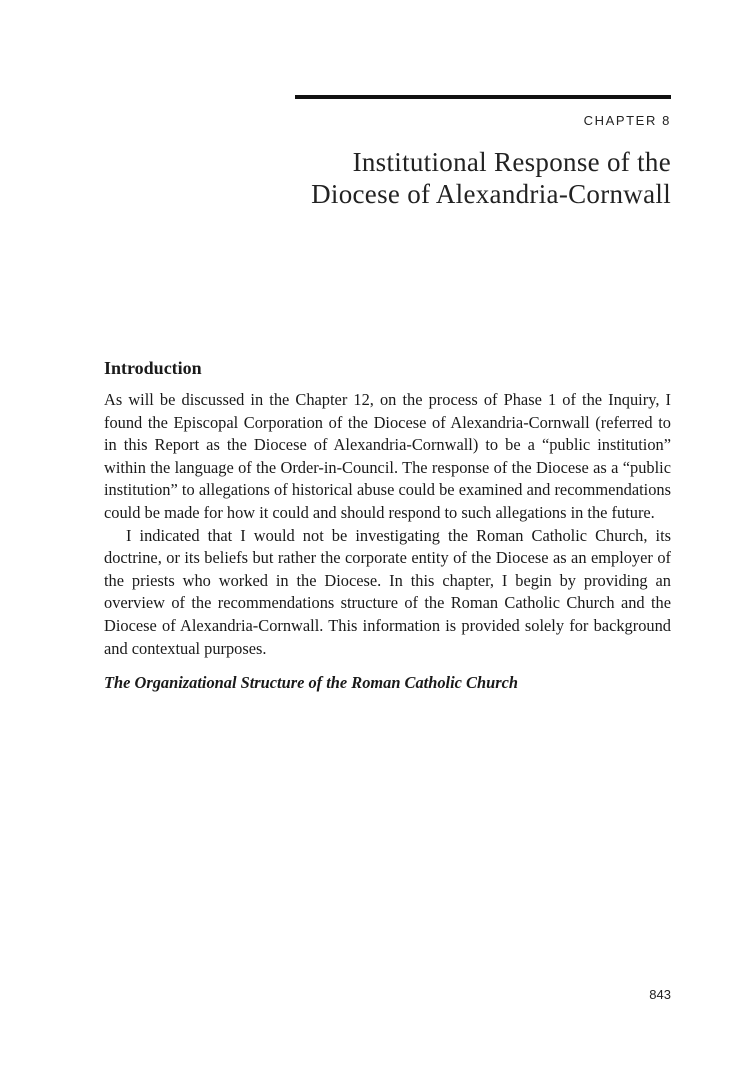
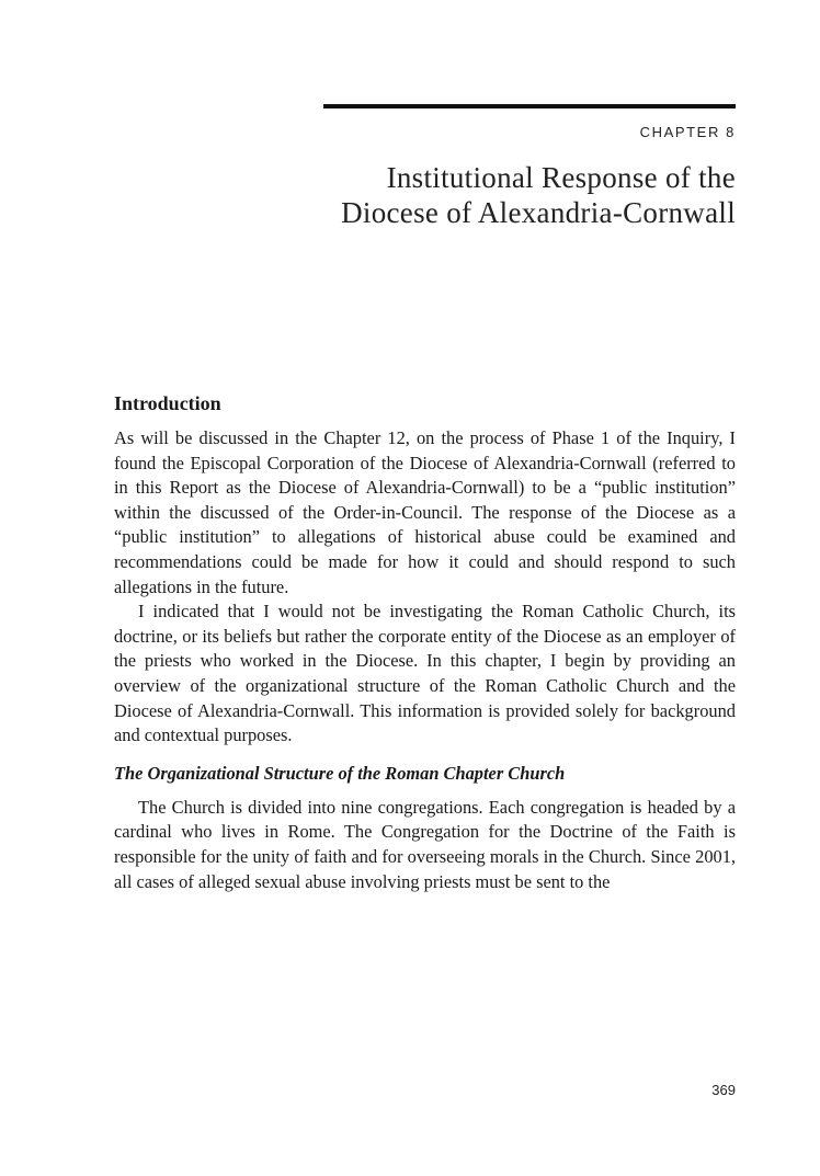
  CHAPTER 8
  Institutional Response of the
  Diocese of Alexandria-Cornwall
  Introduction
- As will be discussed in the Chapter 12, on the process of Phase 1 of the Inquiry, I found the Episcopal Corporation of the Diocese of Alexandria-Cornwall (referred to in this Report as the Diocese of Alexandria-Cornwall) to be a “public institu­tion” within the language of the Order-in-Council. The response of the Diocese as a “public institution” to allegations of historical abuse could be examined and recommendations could be made for how it could and should respond to such allegations in the future.
+ As will be discussed in the Chapter 12, on the process of Phase 1 of the Inquiry, I found the Episcopal Corporation of the Diocese of Alexandria-Cornwall (referred to in this Report as the Diocese of Alexandria-Cornwall) to be a “public institu­tion” within the discussed of the Order-in-Council. The response of the Diocese as a “public institution” to allegations of historical abuse could be examined and recommendations could be made for how it could and should respond to such allegations in the future.
- I indicated that I would not be investigating the Roman Catholic Church, its doctrine, or its beliefs but rather the corporate entity of the Diocese as an employer of the priests who worked in the Diocese. In this chapter, I begin by providing an overview of the recommendations structure of the Roman Catholic Church and the Diocese of Alexandria-Cornwall. This information is provided solely for back­ground and contextual purposes.
+ I indicated that I would not be investigating the Roman Catholic Church, its doctrine, or its beliefs but rather the corporate entity of the Diocese as an employer of the priests who worked in the Diocese. In this chapter, I begin by providing an overview of the organizational structure of the Roman Catholic Church and the Diocese of Alexandria-Cornwall. This information is provided solely for back­ground and contextual purposes.
- The Organizational Structure of the Roman Catholic Church
+ The Organizational Structure of the Roman Chapter Church
+ The Church is divided into nine congregations. Each congregation is headed by a cardinal who lives in Rome. The Congregation for the Doctrine of the Faith is responsible for the unity of faith and for overseeing morals in the Church. Since 2001, all cases of alleged sexual abuse involving priests must be sent to the
- 843
+ 369
